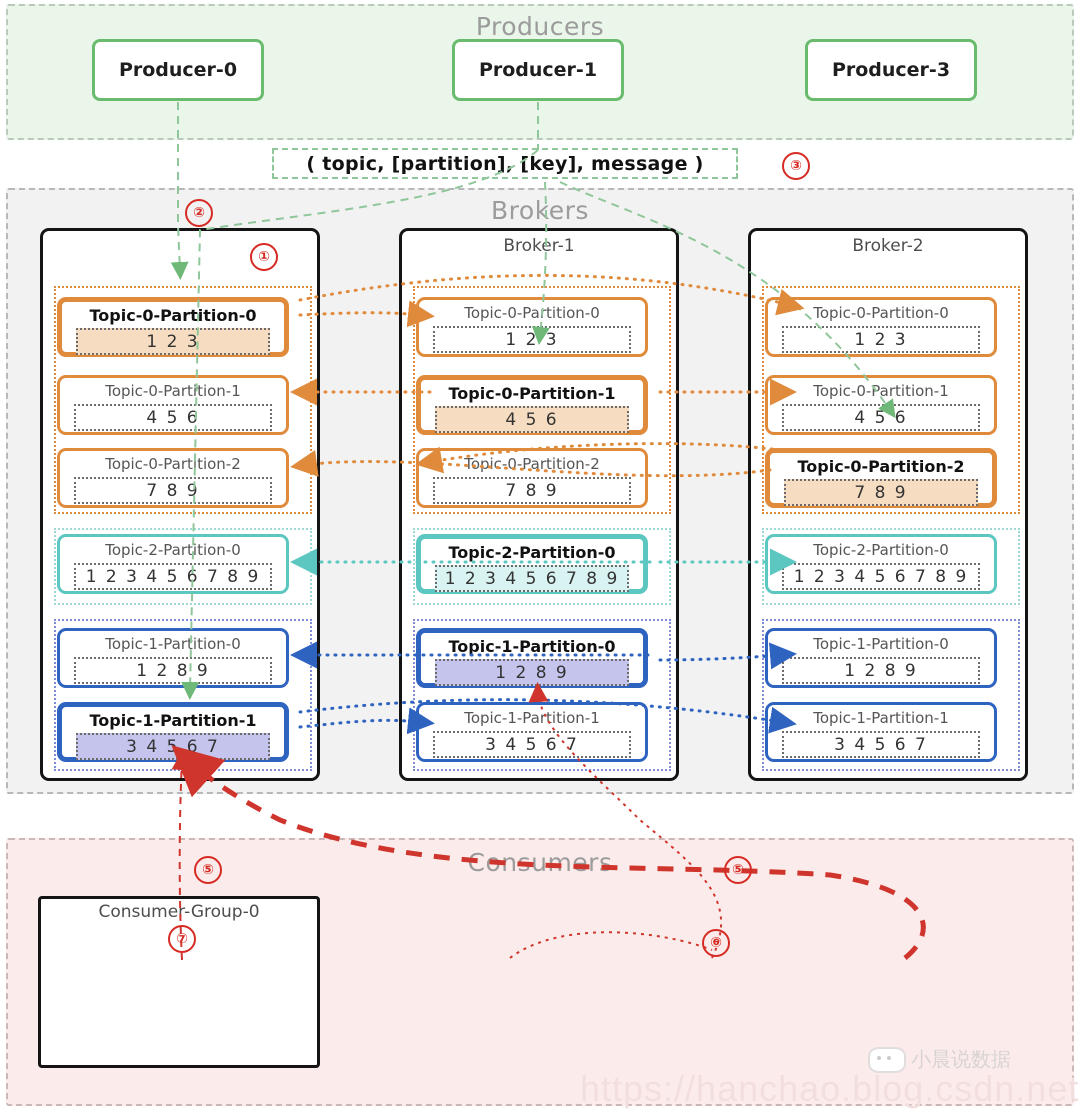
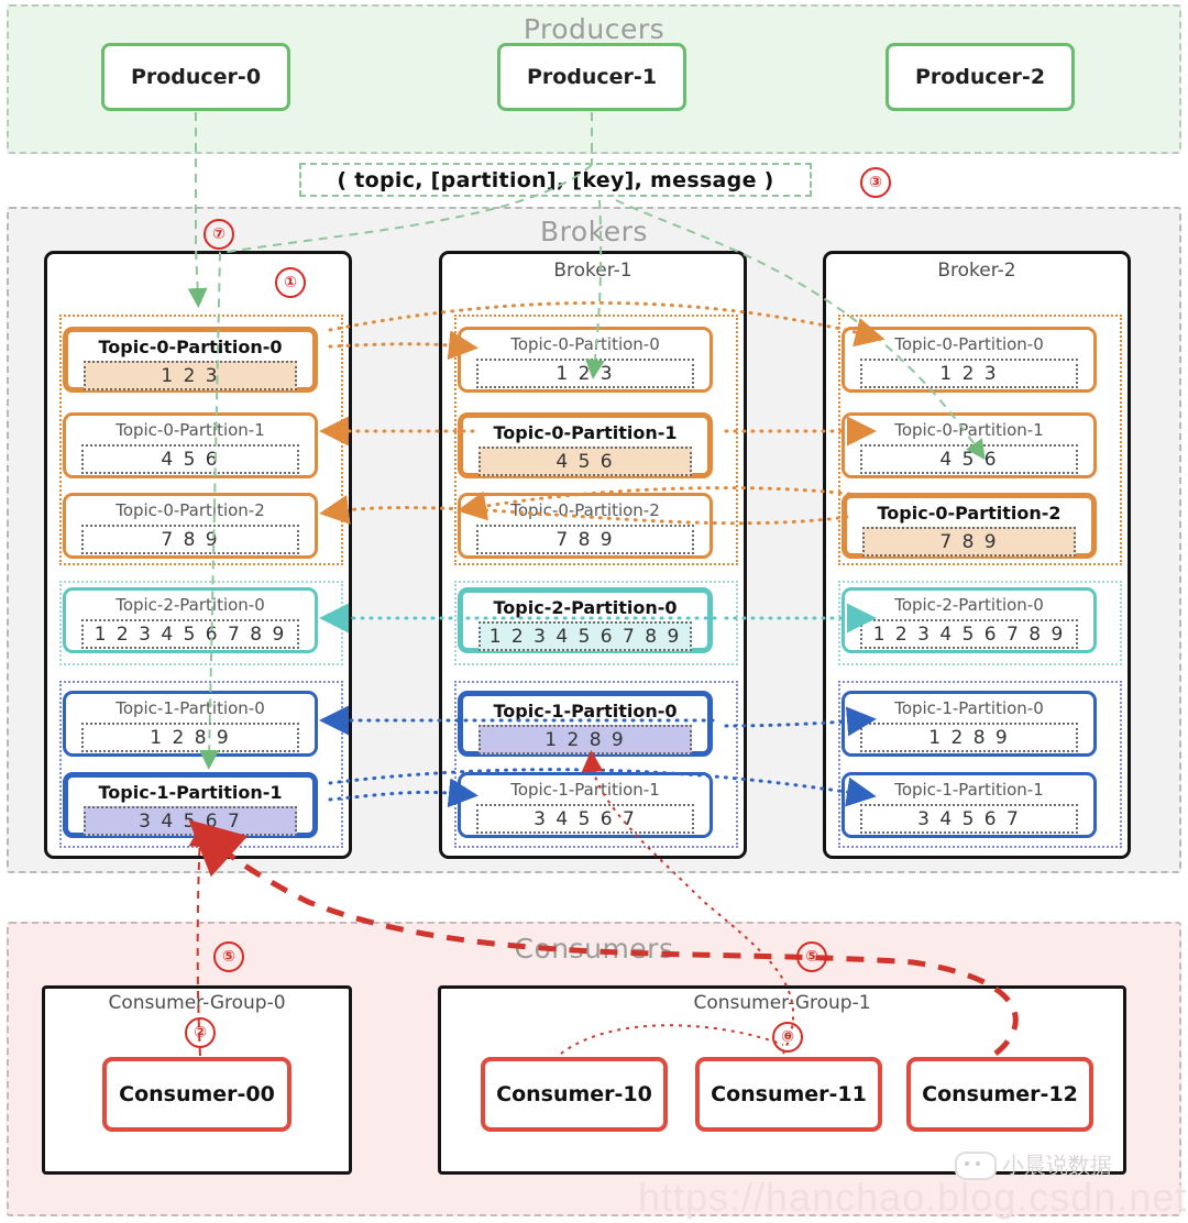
  Producers
  Producer-0
  Producer-1
- Producer-3
+ Producer-2
  ( topic, [partition], [key], message )
  Brokers
  Topic-0-Partition-0
  1 2 3
  Topic-0-Partition-1
  4 5 6
  Topic-0-Partition-2
  7 8 9
  Topic-2-Partition-0
  1 2 3 4 5 6 7 8 9
  Topic-1-Partition-0
  1 2 8 9
  Topic-1-Partition-1
  3 4 5 6 7
  Brokr-1
  Topic-0-Patition-0
  1 2 3
  Topic-0-Partition-1
  4 5 6
  Topic-0-Partition-2
  7 8 9
  Topic-2-Partition-0
  1 2 3 4 5 6 7 8 9
  Topic-1-Partition-0
  1 2 8 9
  Topic-1-Partition-1
  3 4 5 6 7
  Broker-2
  Topic-0-Partition-0
  1 2 3
  Topic-0-artition-1
  4 5 6
  Topic-0-Partition-2
  7 8 9
  Topic-2-Partition-0
  1 2 3 4 5 6 7 8 9
  Topic-1-Partition-0
  1 2 8 9
  Topic-1-Partition-1
  3 4 5 6 7
  Consumer-Group-0
+ Consumer-00
+ Consumer-Group-1
+ Consumer-10
+ Consumer-11
+ Consumer-12
  ①
- ②
+ ⑦
  ③
  ⑤
  ⑤
  ⑥
- ⑦
+ ②
  https://hanchao.blog.csdn.net
  小晨说数据
